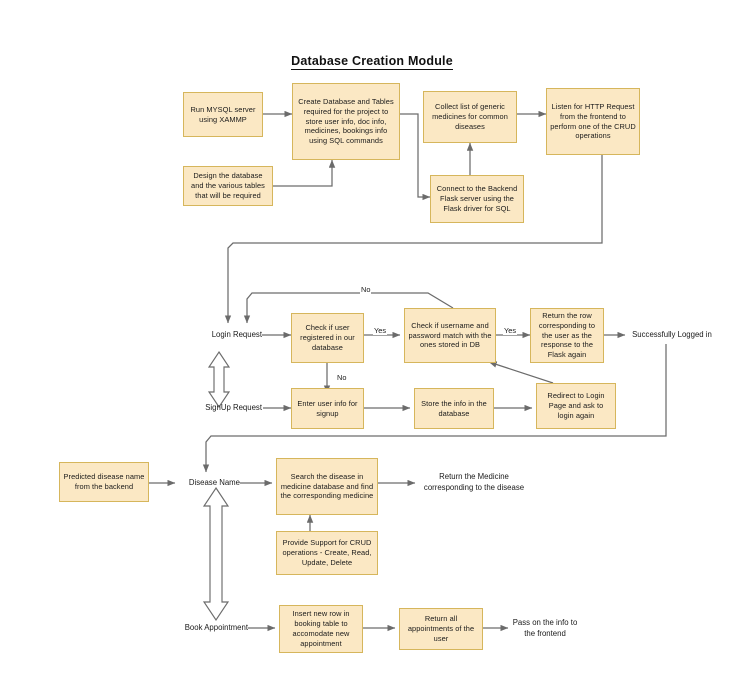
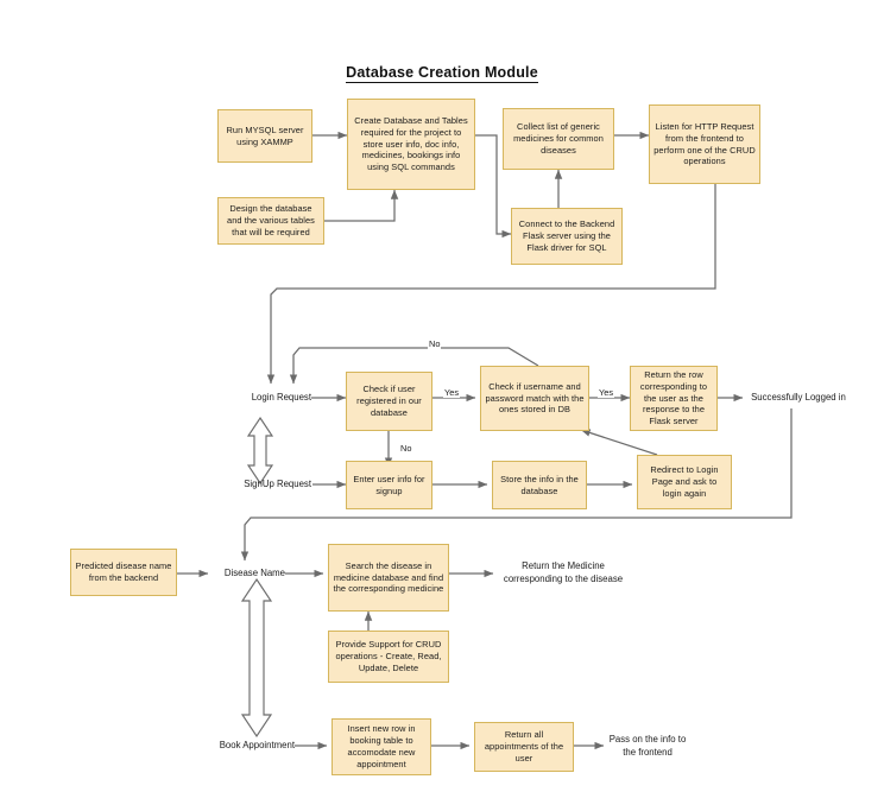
  Database Creation Module
  No
  Yes
  Yes
  No
  Run MYSQL server using XAMMP
  Create Database and Tables required for the project to store user info, doc info, medicines, bookings info using SQL commands
  Design the database and the various tables that will be required
  Collect list of generic medicines for common diseases
  Connect to the Backend Flask server using the Flask driver for SQL
  Listen for HTTP Request from the frontend to perform one of the CRUD operations
  Login Request
  SignUp Request
  Check if user registered in our database
  Check if username and password match with the ones stored in DB
- Return the row corresponding to the user as the response to the Flask again
+ Return the row corresponding to the user as the response to the Flask server
  Successfully Logged in
  Enter user info for signup
  Store the info in the database
  Redirect to Login Page and ask to login again
  Predicted disease name from the backend
  Disease Name
  Search the disease in medicine database and find the corresponding medicine
  Provide Support for CRUD operations - Create, Read, Update, Delete
  Return the Medicine corresponding to the disease
  Book Appointment
  Insert new row in booking table to accomodate new appointment
  Return all appointments of the user
  Pass on the info to the frontend
